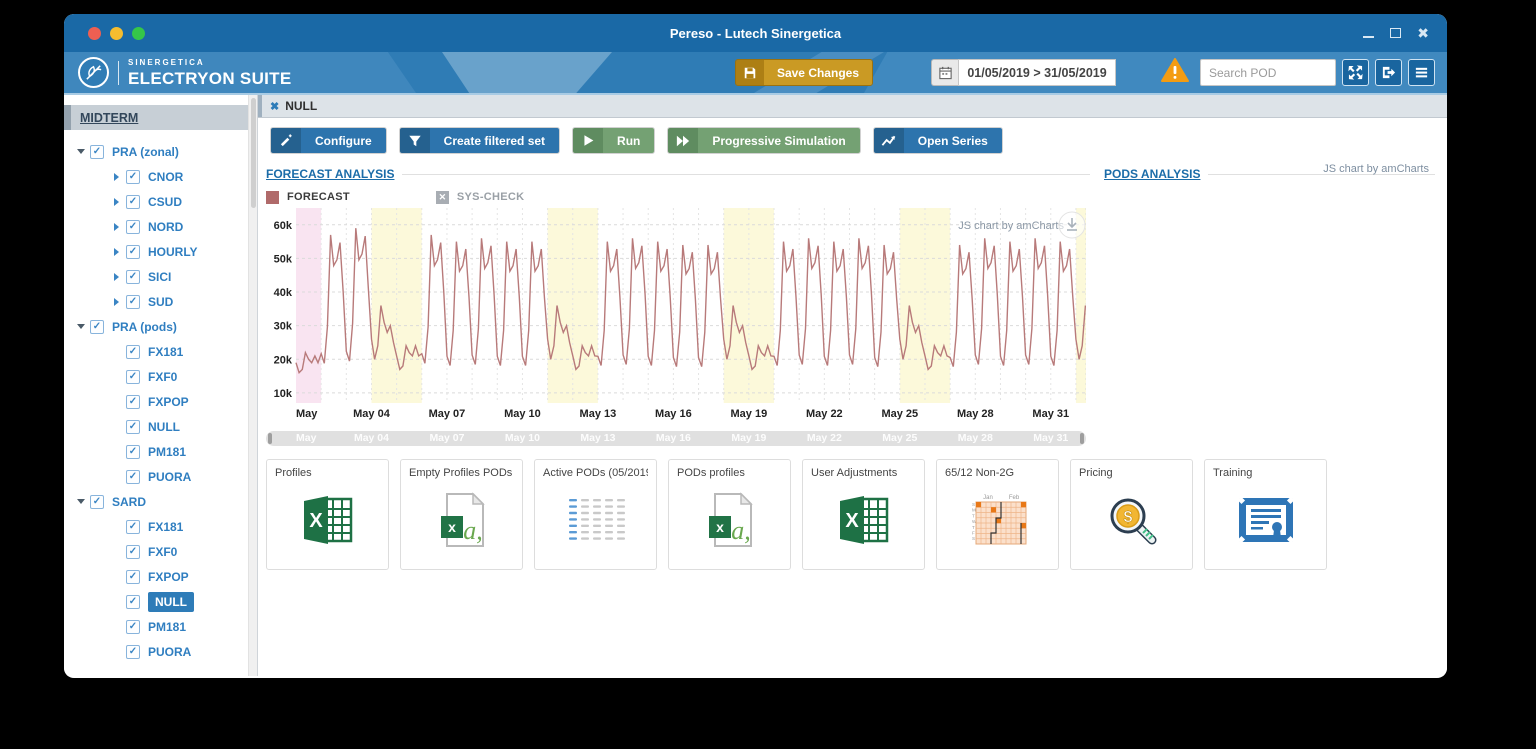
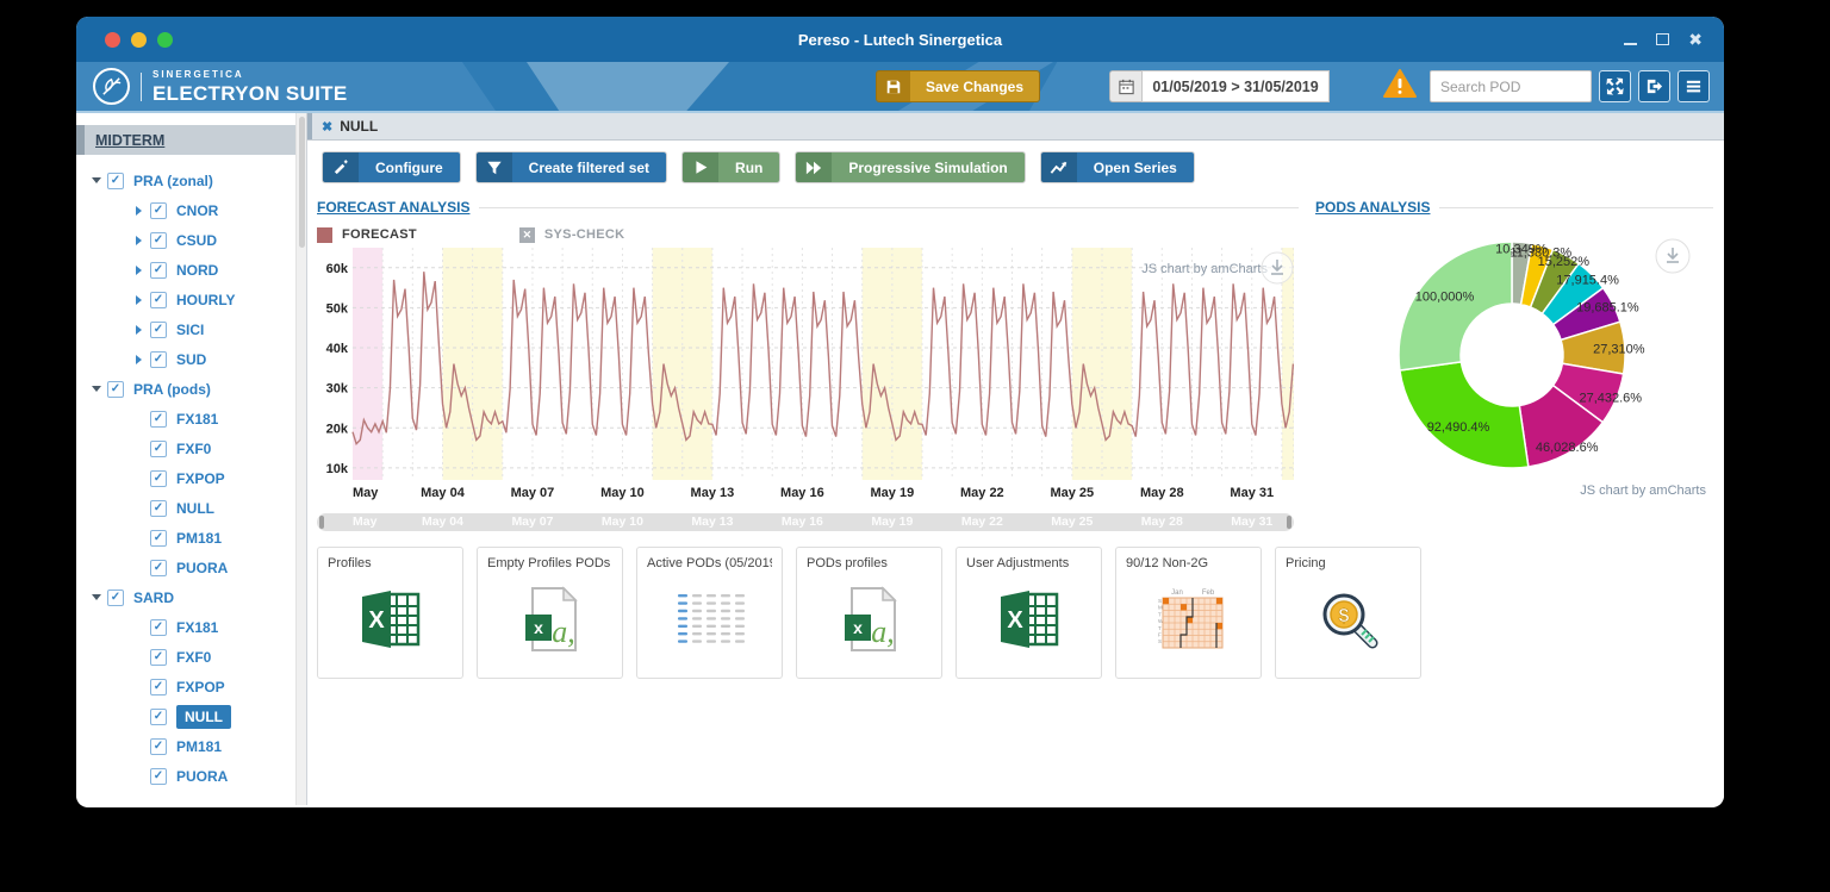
  Pereso - Lutech Sinergetica
  ✖
  SINERGETICA
  ELECTRYON SUITE
  Save Changes
  01/05/2019 > 31/05/2019
  Search POD
  MIDTERM
  ✓
  PRA (zonal)
  ✓
  CNOR
  ✓
  CSUD
  ✓
  NORD
  ✓
  HOURLY
  ✓
  SICI
  ✓
  SUD
  ✓
  PRA (pods)
  ✓
  FX181
  ✓
  FXF0
  ✓
  FXPOP
  ✓
  NULL
  ✓
  PM181
  ✓
  PUORA
  ✓
  SARD
  ✓
  FX181
  ✓
  FXF0
  ✓
  FXPOP
  ✓
  NULL
  ✓
  PM181
  ✓
  PUORA
  ✖
  NULL
  Configure
  Create filtered set
  Run
  Progressive Simulation
  Open Series
  FORECAST ANALYSIS
  FORECAST
  ✕
  SYS-CHECK
  10k
  20k
  30k
  40k
  50k
  60k
  May
  May 04
  May 07
  May 10
  May 13
  May 16
  May 19
  May 22
  May 25
  May 28
  May 31
  JS chart by amCharts
  May
  May 04
  May 07
  May 10
  May 13
  May 16
  May 19
  May 22
  May 25
  May 28
  May 31
  PODS ANALYSIS
+ 10,349%
+ 11,380.3%
+ 15,252%
+ 17,915.4%
+ 19,685.1%
+ 27,310%
+ 27,432.6%
+ 46,028.6%
+ 92,490.4%
+ 100,000%
  JS chart by amCharts
  Profiles
  X
  Empty Profiles PODs
  x
  a,
  Active PODs (05/201
  PODs profiles
  x
  a,
  User Adjustments
  X
- 65/12 Non-2G
+ 90/12 Non-2G
  Pricing
  $
- Training
